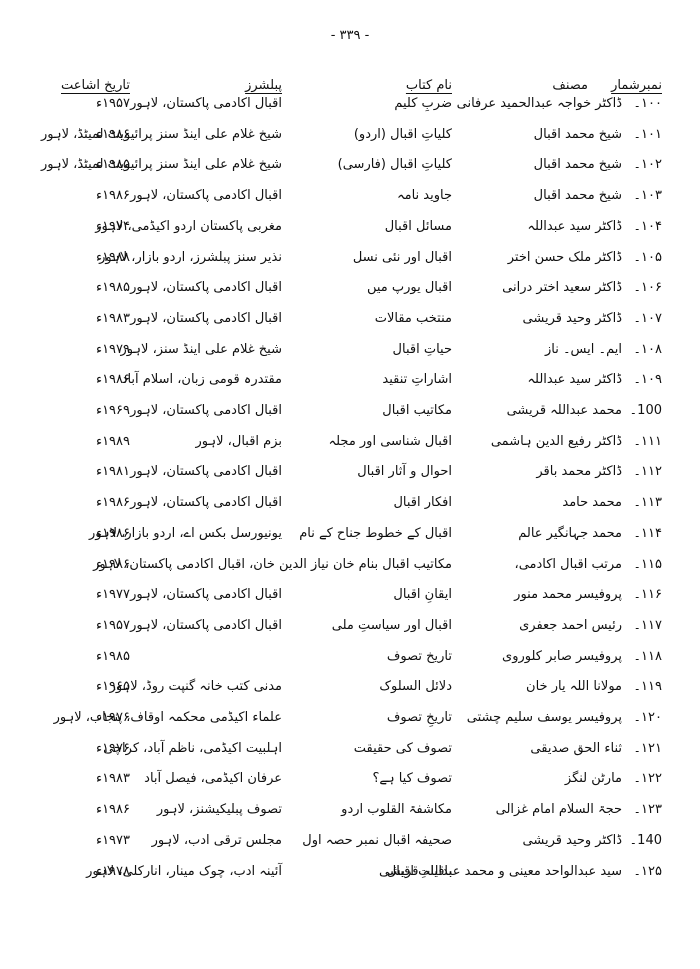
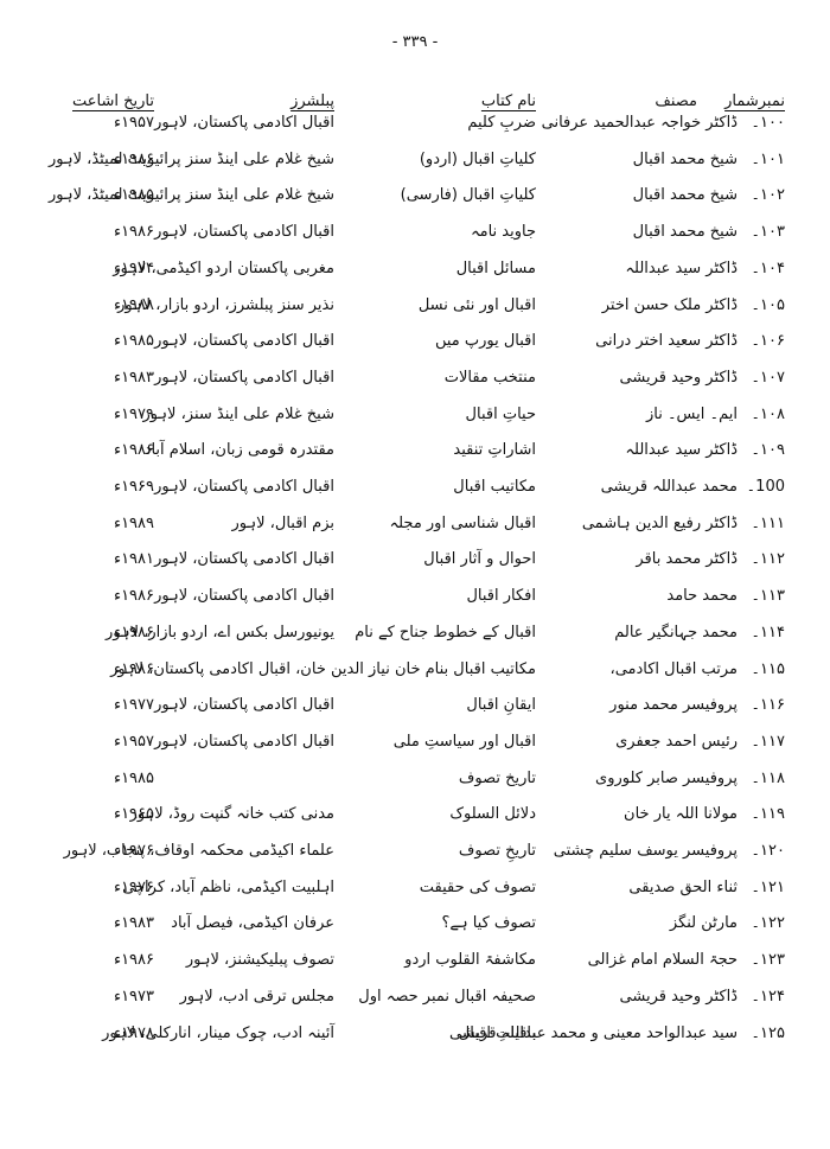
  - ۳۳۹ -
  نمبرشمار
  مصنف
  نام کتاب
  پبلشرز
  تاریخ اشاعت
  ۱۰۰۔
  ڈاکٹر خواجہ عبدالحمید عرفانی
  ضربِ کلیم
  اقبال اکادمی پاکستان، لاہور
  ۱۹۵۷ء
  ۱۰۱۔
  شیخ محمد اقبال
  کلیاتِ اقبال (اردو)
  شیخ غلام علی اینڈ سنز پرائیویٹ لمیٹڈ، لاہور
  ۱۹۸۶ء
  ۱۰۲۔
  شیخ محمد اقبال
  کلیاتِ اقبال (فارسی)
  شیخ غلام علی اینڈ سنز پرائیویٹ لمیٹڈ، لاہور
  ۱۹۸۵ء
  ۱۰۳۔
  شیخ محمد اقبال
  جاوید نامہ
  اقبال اکادمی پاکستان، لاہور
  ۱۹۸۶ء
  ۱۰۴۔
  ڈاکٹر سید عبداللہ
  مسائل اقبال
  مغربی پاکستان اردو اکیڈمی، لاہور
  ۱۹۷۴ء
  ۱۰۵۔
  ڈاکٹر ملک حسن اختر
  اقبال اور نئی نسل
  نذیر سنز پبلشرز، اردو بازار، لاہور
  ۱۹۸۸ء
  ۱۰۶۔
  ڈاکٹر سعید اختر درانی
  اقبال یورپ میں
  اقبال اکادمی پاکستان، لاہور
  ۱۹۸۵ء
  ۱۰۷۔
  ڈاکٹر وحید قریشی
  منتخب مقالات
  اقبال اکادمی پاکستان، لاہور
  ۱۹۸۳ء
  ۱۰۸۔
  ایم۔ ایس۔ ناز
  حیاتِ اقبال
  شیخ غلام علی اینڈ سنز، لاہور
  ۱۹۷۹ء
  ۱۰۹۔
  ڈاکٹر سید عبداللہ
  اشاراتِ تنقید
  مقتدرہ قومی زبان، اسلام آباد
  ۱۹۸۶ء
  100۔
  محمد عبداللہ قریشی
  مکاتیب اقبال
  اقبال اکادمی پاکستان، لاہور
  ۱۹۶۹ء
  ۱۱۱۔
  ڈاکٹر رفیع الدین ہاشمی
  اقبال شناسی اور مجلہ
  بزم اقبال، لاہور
  ۱۹۸۹ء
  ۱۱۲۔
  ڈاکٹر محمد باقر
  احوال و آثار اقبال
  اقبال اکادمی پاکستان، لاہور
  ۱۹۸۱ء
  ۱۱۳۔
  محمد حامد
  افکار اقبال
  اقبال اکادمی پاکستان، لاہور
  ۱۹۸۶ء
  ۱۱۴۔
  محمد جہانگیر عالم
  اقبال کے خطوط جناح کے نام
  یونیورسل بکس اے، اردو بازار، لاہور
  ۱۹۸۶ء
  ۱۱۵۔
  مرتب اقبال اکادمی،
  مکاتیب اقبال بنام خان نیاز الدین خان، اقبال اکادمی پاکستان، لاہور
  ۱۹۸۶ء
  ۱۱۶۔
  پروفیسر محمد منور
  ایقانِ اقبال
  اقبال اکادمی پاکستان، لاہور
  ۱۹۷۷ء
  ۱۱۷۔
  رئیس احمد جعفری
  اقبال اور سیاستِ ملی
  اقبال اکادمی پاکستان، لاہور
  ۱۹۵۷ء
  ۱۱۸۔
  پروفیسر صابر کلوروی
  تاریخ تصوف
  ۱۹۸۵ء
  ۱۱۹۔
  مولانا اللہ یار خان
  دلائل السلوک
  مدنی کتب خانہ گنپت روڈ، لاہور
  ۱۹۶۵ء
  ۱۲۰۔
  پروفیسر یوسف سلیم چشتی
  تاریخِ تصوف
  علماء اکیڈمی محکمہ اوقاف، پنجاب، لاہور
  ۱۹۷۶ء
  ۱۲۱۔
  ثناء الحق صدیقی
  تصوف کی حقیقت
  اہلبیت اکیڈمی، ناظم آباد، کراچی
  ۱۹۷۶ء
  ۱۲۲۔
  مارٹن لنگز
  تصوف کیا ہے؟
  عرفان اکیڈمی، فیصل آباد
  ۱۹۸۳ء
  ۱۲۳۔
  حجۃ السلام امام غزالی
  مکاشفۃ القلوب اردو
  تصوف پبلیکیشنز، لاہور
  ۱۹۸۶ء
- 140۔
+ ۱۲۴۔
  ڈاکٹر وحید قریشی
  صحیفہ اقبال نمبر حصہ اول
  مجلس ترقی ادب، لاہور
  ۱۹۷۳ء
  ۱۲۵۔
  سید عبدالواحد معینی و محمد عبداللہ قریشی
  باقیاتِ اقبال
  آئینہ ادب، چوک مینار، انارکلی، لاہور
  ۱۹۷۸ء
